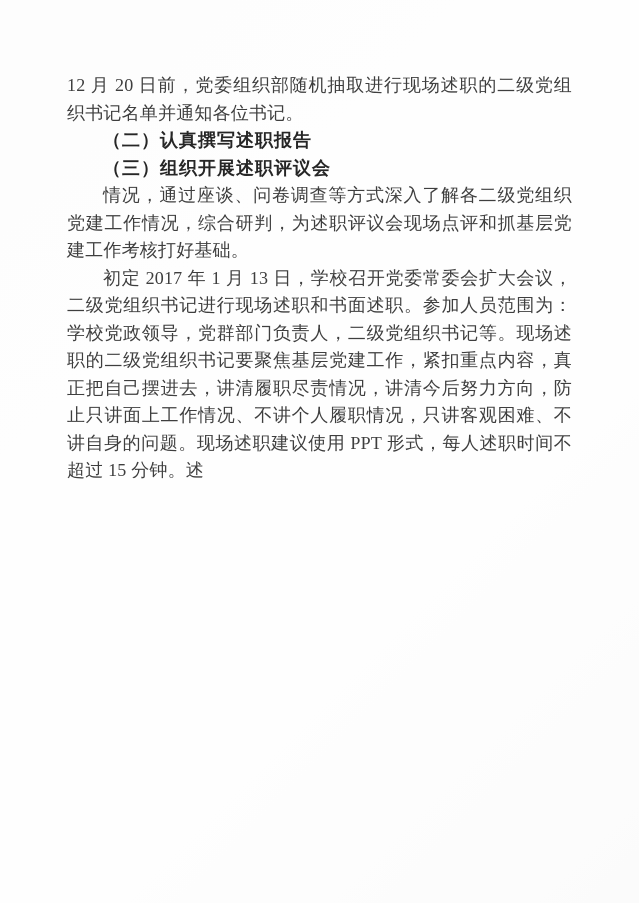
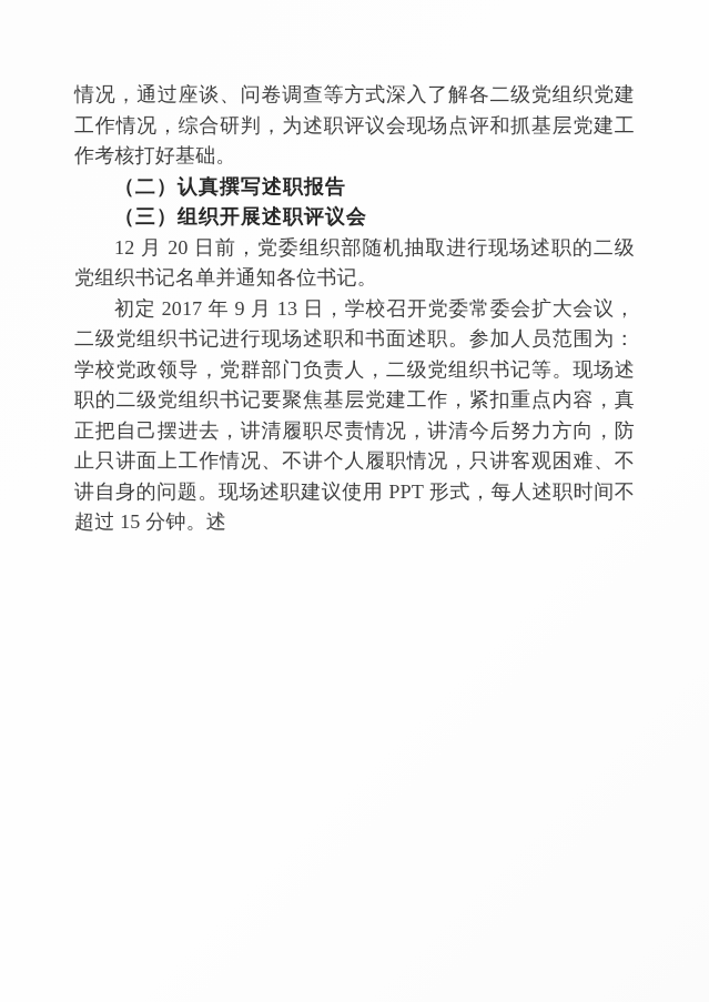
- 12 月 20 日前，党委组织部随机抽取进行现场述职的二级党组织书记名单并通知各位书记。
+ 情况，通过座谈、问卷调查等方式深入了解各二级党组织党建工作情况，综合研判，为述职评议会现场点评和抓基层党建工作考核打好基础。
  （二）认真撰写述职报告
  （三）组织开展述职评议会
- 情况，通过座谈、问卷调查等方式深入了解各二级党组织党建工作情况，综合研判，为述职评议会现场点评和抓基层党建工作考核打好基础。
+ 12 月 20 日前，党委组织部随机抽取进行现场述职的二级党组织书记名单并通知各位书记。
- 初定 2017 年 1 月 13 日，学校召开党委常委会扩大会议，二级党组织书记进行现场述职和书面述职。参加人员范围为：学校党政领导，党群部门负责人，二级党组织书记等。现场述职的二级党组织书记要聚焦基层党建工作，紧扣重点内容，真正把自己摆进去，讲清履职尽责情况，讲清今后努力方向，防止只讲面上工作情况、不讲个人履职情况，只讲客观困难、不讲自身的问题。现场述职建议使用 PPT 形式，每人述职时间不超过 15 分钟。述
+ 初定 2017 年 9 月 13 日，学校召开党委常委会扩大会议，二级党组织书记进行现场述职和书面述职。参加人员范围为：学校党政领导，党群部门负责人，二级党组织书记等。现场述职的二级党组织书记要聚焦基层党建工作，紧扣重点内容，真正把自己摆进去，讲清履职尽责情况，讲清今后努力方向，防止只讲面上工作情况、不讲个人履职情况，只讲客观困难、不讲自身的问题。现场述职建议使用 PPT 形式，每人述职时间不超过 15 分钟。述
